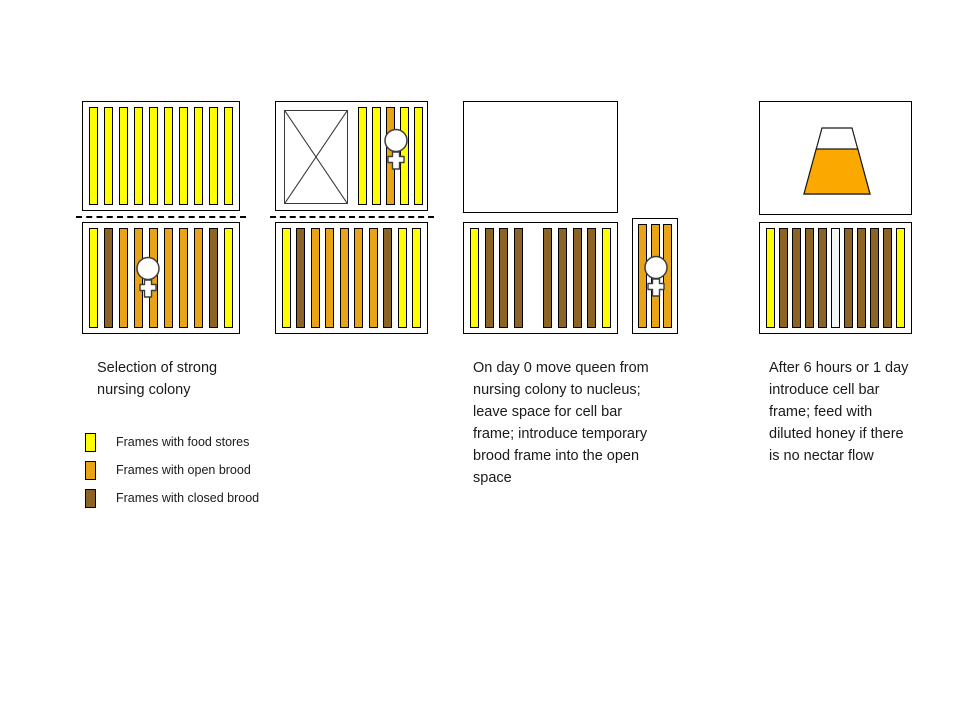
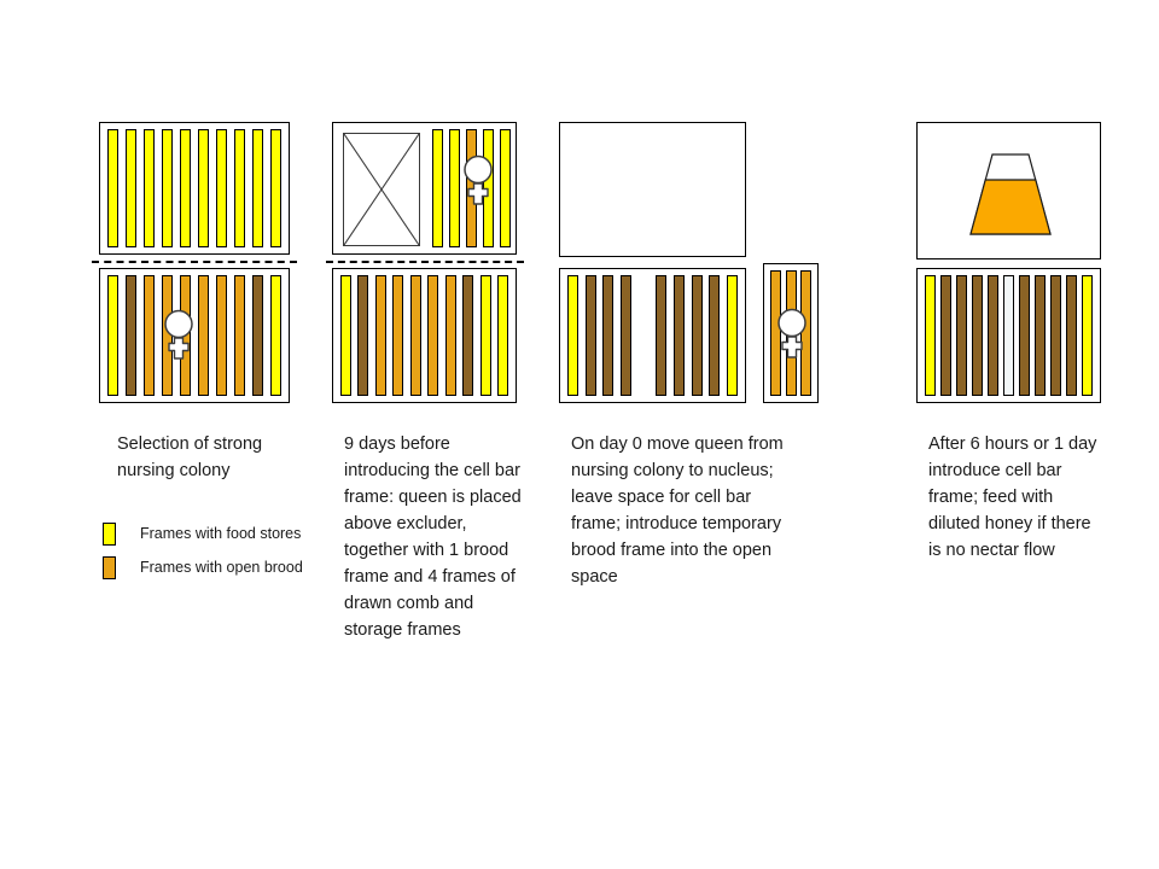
  Selection of strong
  nursing colony
+ 9 days before
+ introducing the cell bar
+ frame: queen is placed
+ above excluder,
+ together with 1 brood
+ frame and 4 frames of
+ drawn comb and
+ storage frames
  On day 0 move queen from
  nursing colony to nucleus;
  leave space for cell bar
  frame; introduce temporary
  brood frame into the open
  space
  After 6 hours or 1 day
  introduce cell bar
  frame; feed with
  diluted honey if there
  is no nectar flow
  Frames with food stores
  Frames with open brood
- Frames with closed brood
